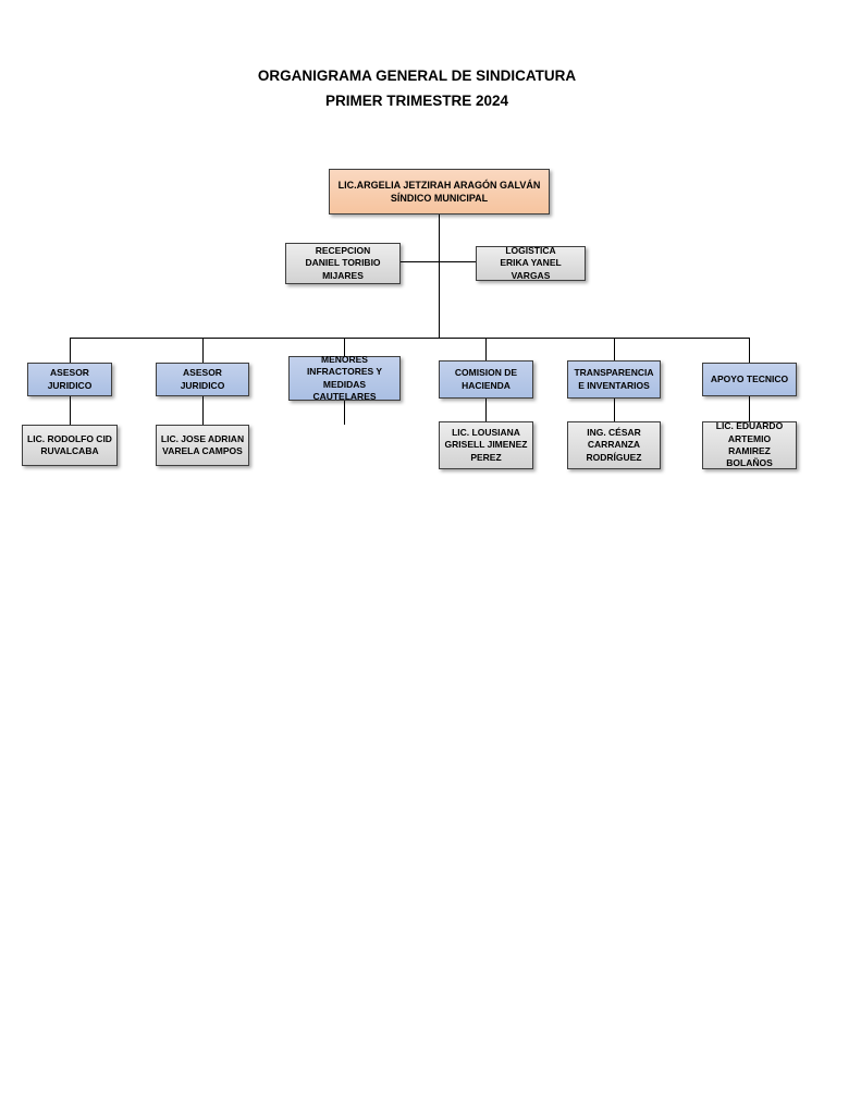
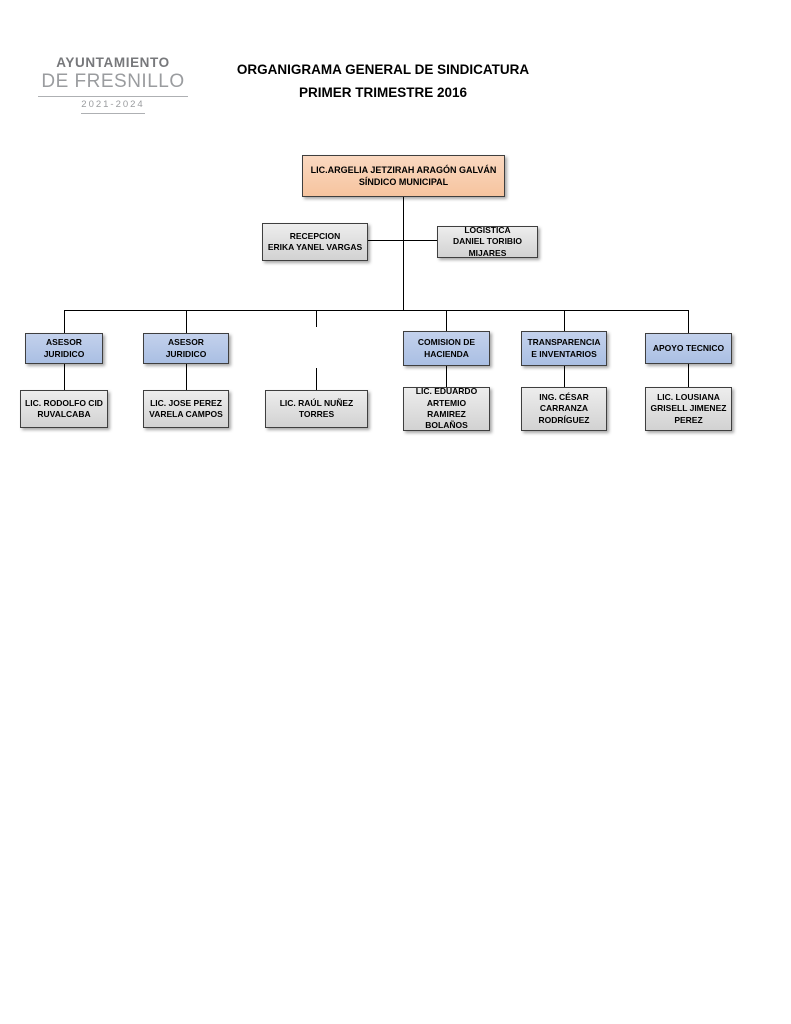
+ AYUNTAMIENTO
+ DE FRESNILLO
+ 2021-2024
  ORGANIGRAMA GENERAL DE SINDICATURA
- PRIMER TRIMESTRE 2024
+ PRIMER TRIMESTRE 2016
  LIC.ARGELIA JETZIRAH ARAGÓN GALVÁN
  SÍNDICO MUNICIPAL
  RECEPCION
- DANIEL TORIBIO MIJARES
+ ERIKA YANEL VARGAS
  LOGISTICA
- ERIKA YANEL VARGAS
+ DANIEL TORIBIO MIJARES
  ASESOR JURIDICO
  ASESOR JURIDICO
- MENORES INFRACTORES Y MEDIDAS CAUTELARES
  COMISION DE HACIENDA
  TRANSPARENCIA E INVENTARIOS
  APOYO TECNICO
  LIC. RODOLFO CID RUVALCABA
- LIC. JOSE ADRIAN VARELA CAMPOS
+ LIC. JOSE PEREZ VARELA CAMPOS
+ LIC. RAÚL NUÑEZ TORRES
- LIC. LOUSIANA GRISELL JIMENEZ PEREZ
+ LIC. EDUARDO ARTEMIO RAMIREZ BOLAÑOS
  ING. CÉSAR CARRANZA RODRÍGUEZ
- LIC. EDUARDO ARTEMIO RAMIREZ BOLAÑOS
+ LIC. LOUSIANA GRISELL JIMENEZ PEREZ
